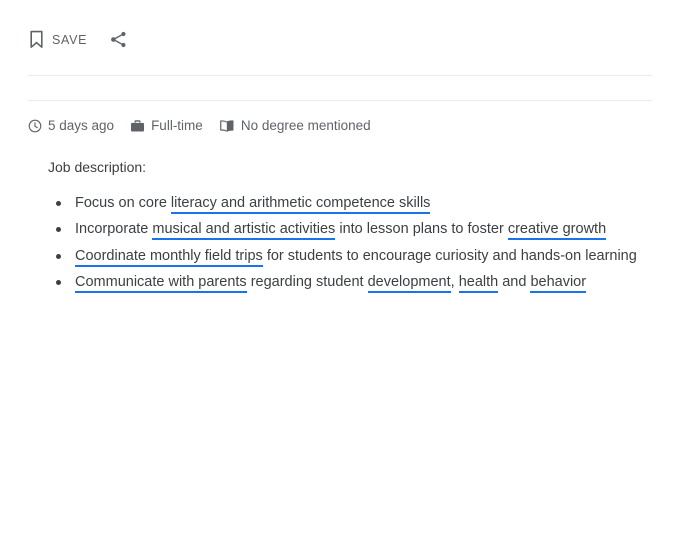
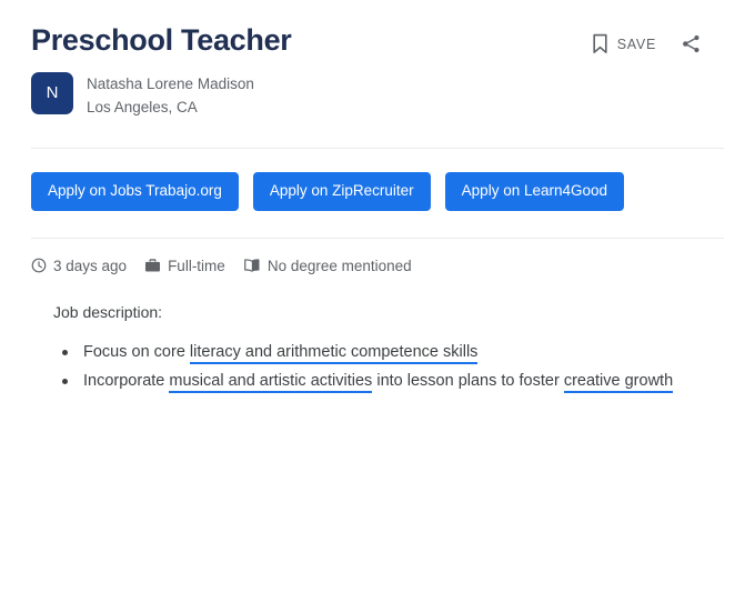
+ Preschool Teacher
  SAVE
+ N
+ Natasha Lorene Madison
+ Los Angeles, CA
+ Apply on Jobs Trabajo.org
+ Apply on ZipRecruiter
+ Apply on Learn4Good
- 5 days ago
+ 3 days ago
  Full-time
  No degree mentioned
  Job description:
  Focus on core literacy and arithmetic competence skills
  Incorporate musical and artistic activities into lesson plans to foster creative growth
- Coordinate monthly field trips for students to encourage curiosity and hands-on learning
- Communicate with parents regarding student development, health and behavior
